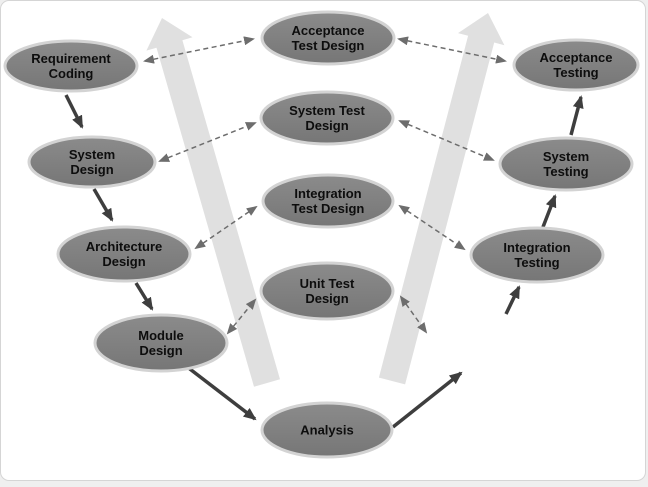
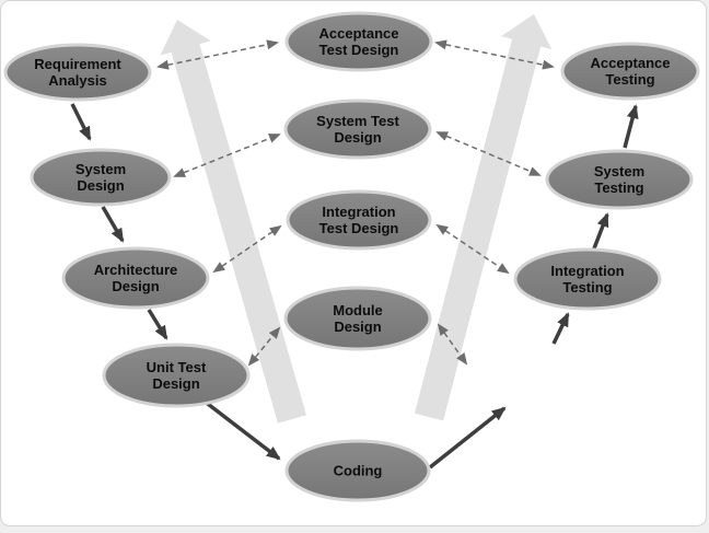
- Requirement Coding
+ Requirement Analysis
  System Design
  Architecture Design
- Module Design
+ Unit Test Design
  Acceptance Test Design
  System Test Design
  Integration Test Design
- Unit Test Design
+ Module Design
- Analysis
+ Coding
  Integration Testing
  System Testing
  Acceptance Testing
